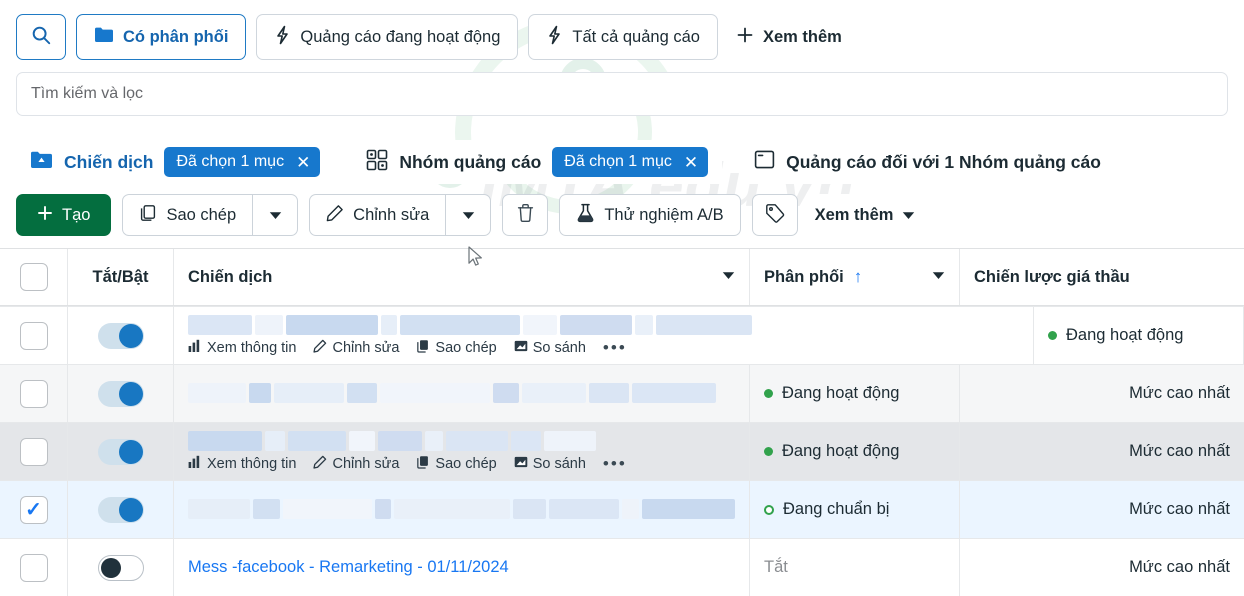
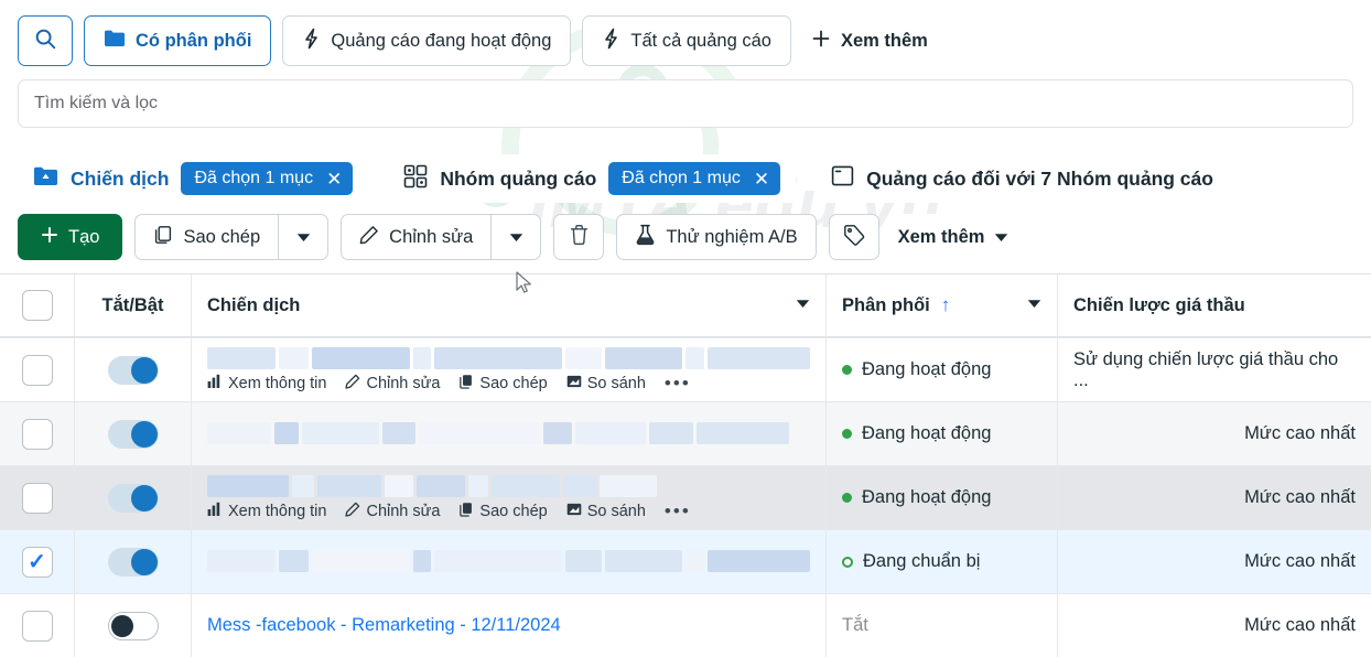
  IMTA.edu.vn
  Có phân phối
  Quảng cáo đang hoạt động
  Tất cả quảng cáo
  Xem thêm
  Tìm kiếm và lọc
  Chiến dịch
  Đã chọn 1 mục
  ✕
  Nhóm quảng cáo
  Đã chọn 1 mục
  ✕
- Quảng cáo đối với 1 Nhóm quảng cáo
+ Quảng cáo đối với 7 Nhóm quảng cáo
  Tạo
  Sao chép
  Chỉnh sửa
  Thử nghiệm A/B
  Xem thêm
  Tắt/Bật
  Chiến dịch
  Phân phối
  ↑
  Chiến lược giá thầu
  Xem thông tin
  Chỉnh sửa
  Sao chép
  So sánh
  •••
  Đang hoạt động
+ Sử dụng chiến lược giá thầu cho ...
  Đang hoạt động
  Mức cao nhất
  Xem thông tin
  Chỉnh sửa
  Sao chép
  So sánh
  •••
  Đang hoạt động
  Mức cao nhất
  ✓
  Đang chuẩn bị
  Mức cao nhất
- Mess -facebook - Remarketing - 01/11/2024
+ Mess -facebook - Remarketing - 12/11/2024
  Tắt
  Mức cao nhất
